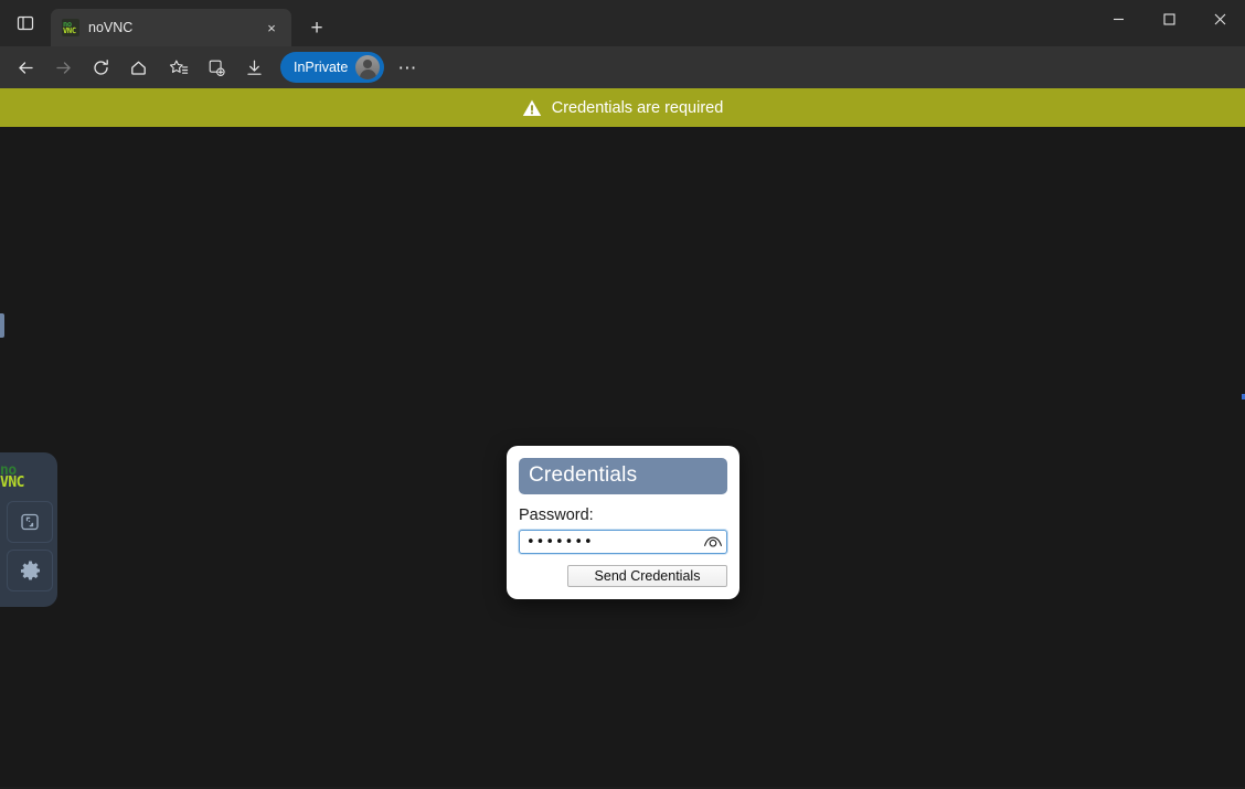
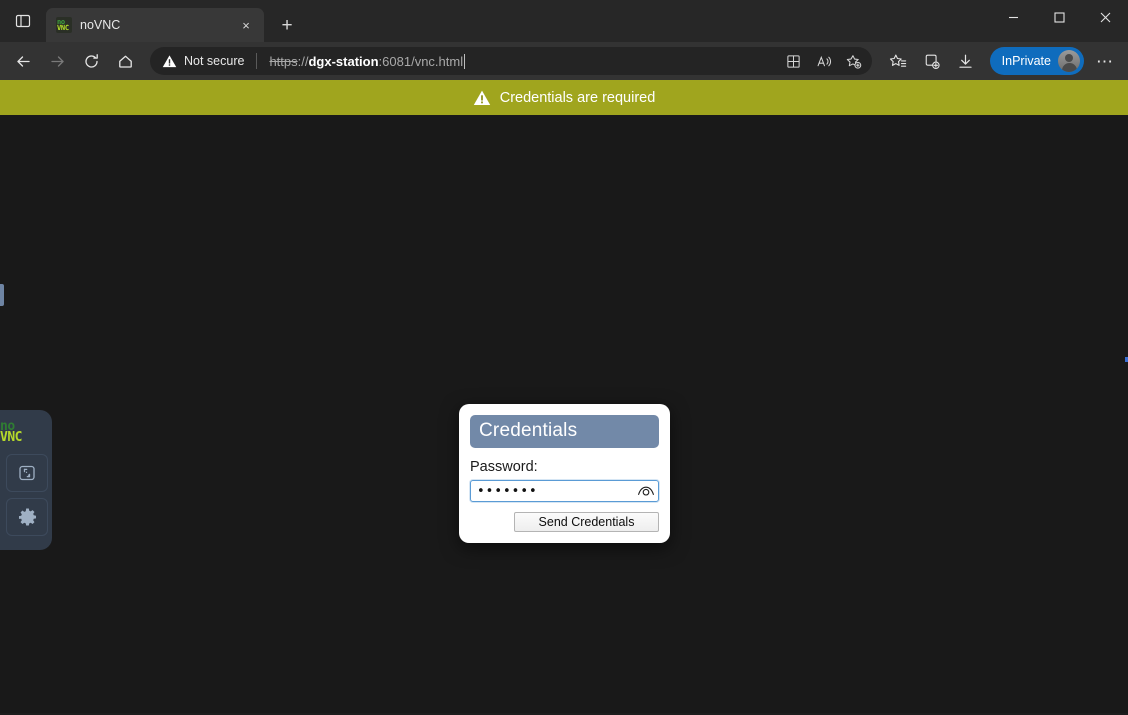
  no
  VNC
  noVNC
  ×
  +
+ Not secure
+ https
+ ://
+ dgx-station
+ :6081/vnc.html
  InPrivate
  ⋯
  Credentials are required
  no
  VNC
  Credentials
  Password:
  •••••••
  Send Credentials
